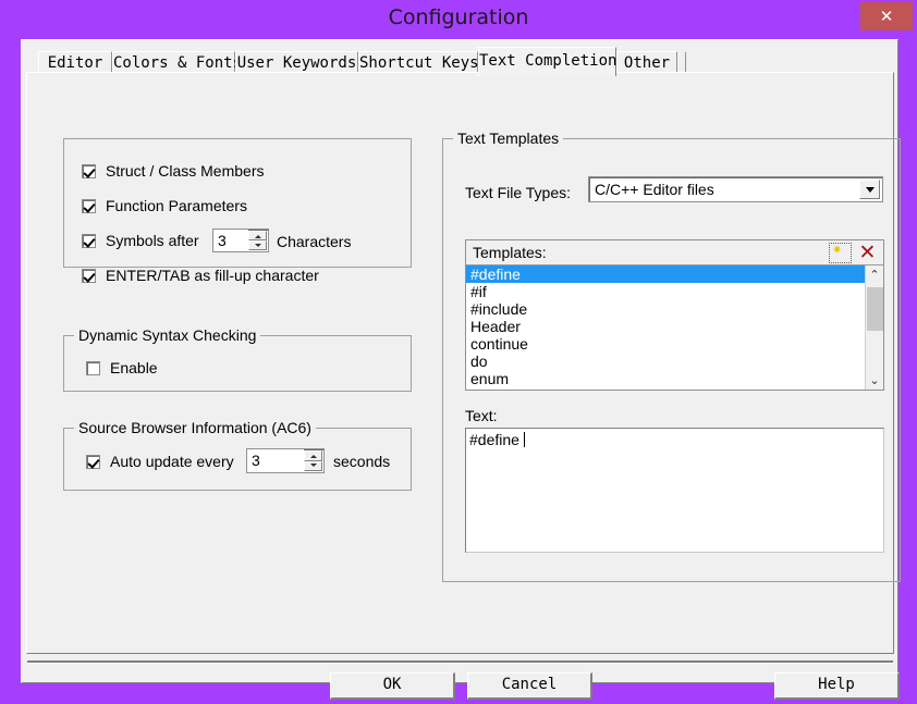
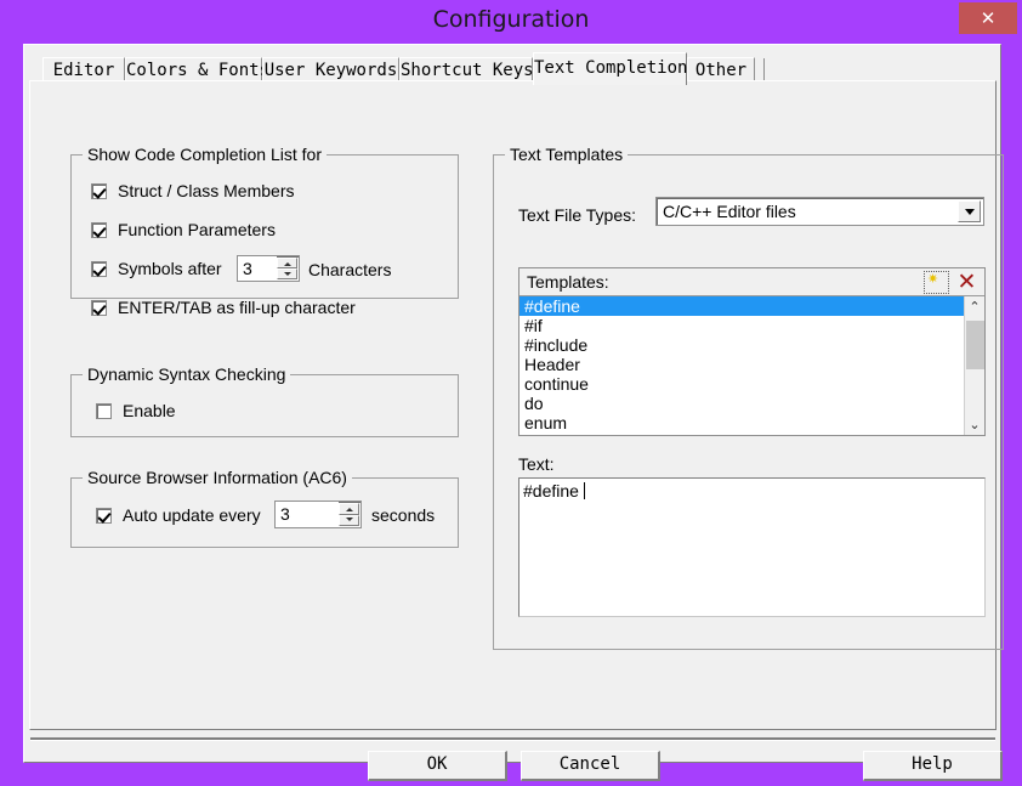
  Configuration
  ✕
  Editor
  Colors & Font
  User Keywords
  Shortcut Keys
  Text Completion
  Other
+ Show Code Completion List for
  Struct / Class Members
  Function Parameters
  Symbols after
  3
  Characters
  ENTER/TAB as fill-up character
  Dynamic Syntax Checking
  Enable
  Source Browser Information (AC6)
  Auto update every
  3
  seconds
  Text Templates
  Text File Types:
  C/C++ Editor files
  Templates:
  ✷
  ✕
  #define
  #if
  #include
  Header
  continue
  do
  enum
  ⌃
  ⌄
  Text:
  #define
  OK
  Cancel
  Help
